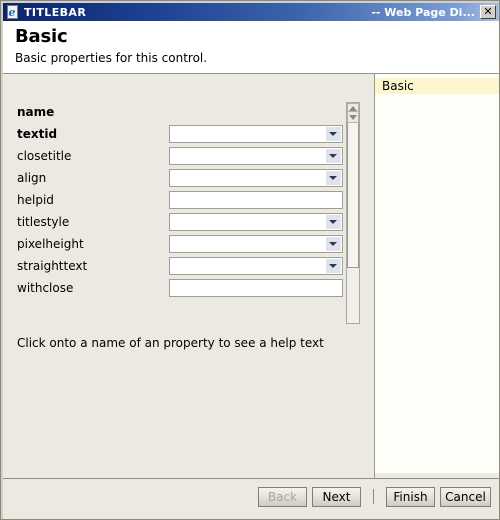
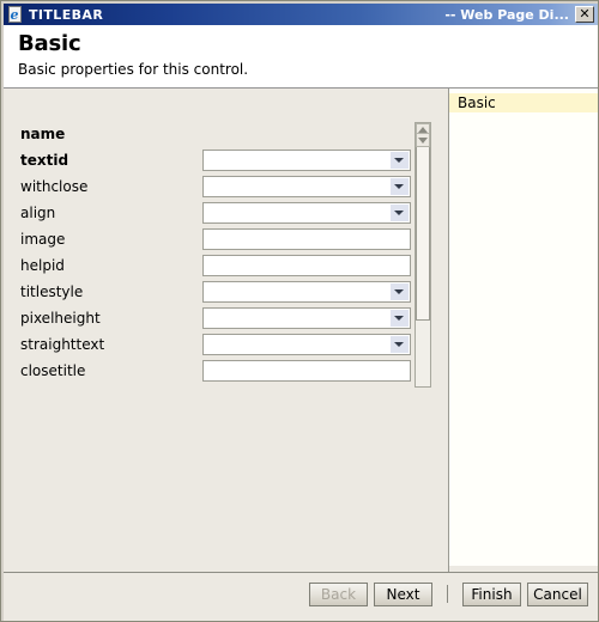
  e
  TITLEBAR
  -- Web Page Di...
  ✕
  Basic
  Basic properties for this control.
  name
  textid
- closetitle
+ withclose
  align
+ image
  helpid
  titlestyle
  pixelheight
  straighttext
- withclose
+ closetitle
- Click onto a name of an property to see a help text
  Basic
  Back
  Next
  Finish
  Cancel
